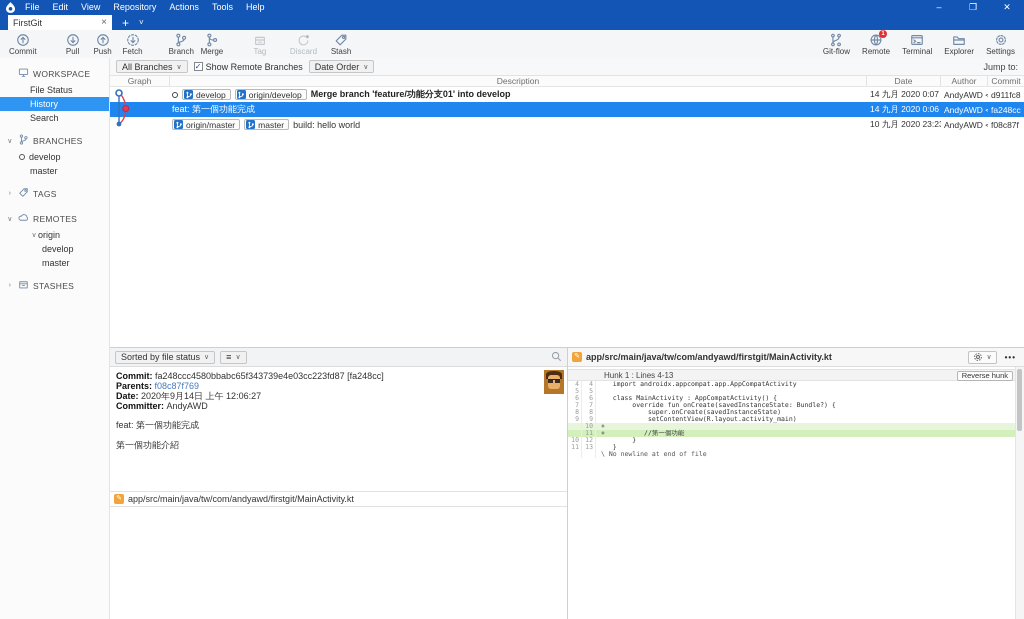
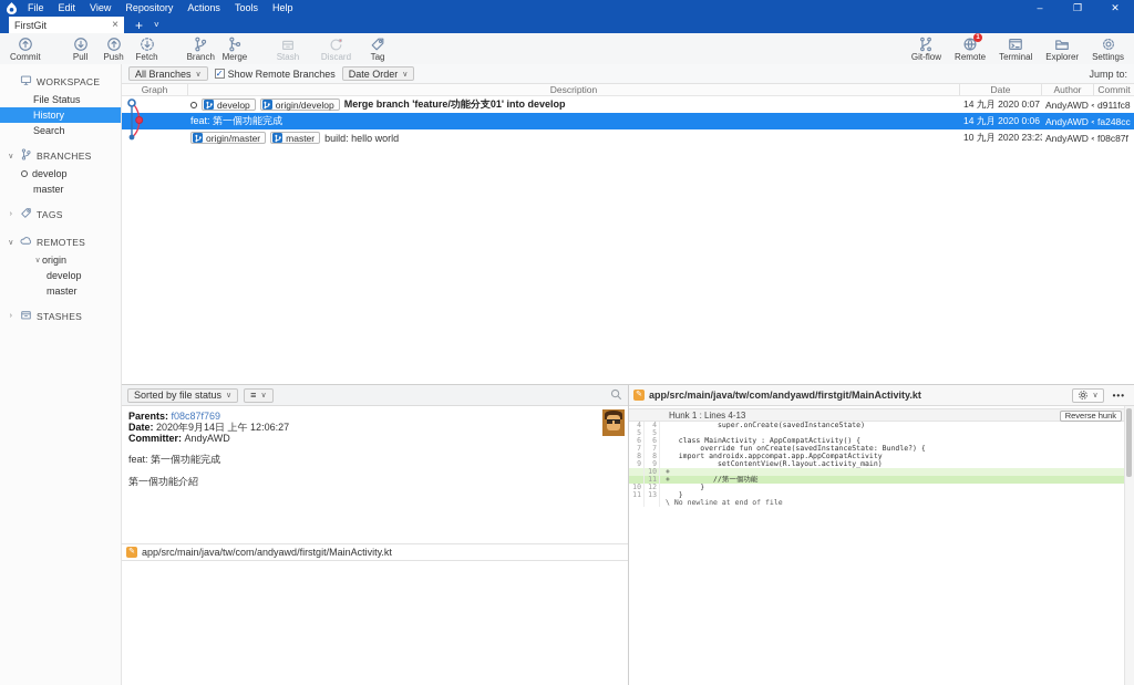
  File
  Edit
  View
  Repository
  Actions
  Tools
  Help
  –
  ❐
  ✕
  FirstGit
  ×
  +
  ˅
  Commit
  Pull
  Push
  Fetch
  Branch
  Merge
- Tag
+ Stash
  Discard
- Stash
+ Tag
  Git-flow
  Remote
  Terminal
  Explorer
  Settings
  WORKSPACE
  File Status
  History
  Search
  BRANCHES
  develop
  master
  TAGS
  REMOTES
  origin
  develop
  master
  STASHES
  All Branches
  ✓
  Show Remote Branches
  Date Order
  Jump to:
  Graph
  Description
  Date
  Author
  Commit
  develop
  origin/develop
  Merge branch 'feature/功能分支01' into develop
  14 九月 2020 0:07
  AndyAWD <
  d911fc8
  feat: 第一個功能完成
  14 九月 2020 0:06
  fa248cc
  origin/master
  master
  build: hello world
  10 九月 2020 23:2
  f08c87f
  Sorted by file status
  ≡
- Commit: fa248ccc4580bbabc65f343739e4e03cc223fd87 [fa248cc]
  Parents: f08c87f769
  Date: 2020年9月14日 上午 12:06:27
  Committer: AndyAWD
  feat: 第一個功能完成
  第一個功能介紹
  app/src/main/java/tw/com/andyawd/firstgit/MainActivity.kt
  app/src/main/java/tw/com/andyawd/firstgit/MainActivity.kt
  •••
  Hunk 1 : Lines 4-13
  Reverse hunk
  4
  4
- import androidx.appcompat.app.AppCompatActivity
+ super.onCreate(savedInstanceState)
  5
  5
  6
  6
  class MainActivity : AppCompatActivity() {
  7
  7
  override fun onCreate(savedInstanceState: Bundle?) {
  8
  8
- super.onCreate(savedInstanceState)
+ import androidx.appcompat.app.AppCompatActivity
  9
  9
  setContentView(R.layout.activity_main)
  10
  +
  11
  + //第一個功能
  10
  12
  }
  11
  13
  }
  \ No newline at end of file
